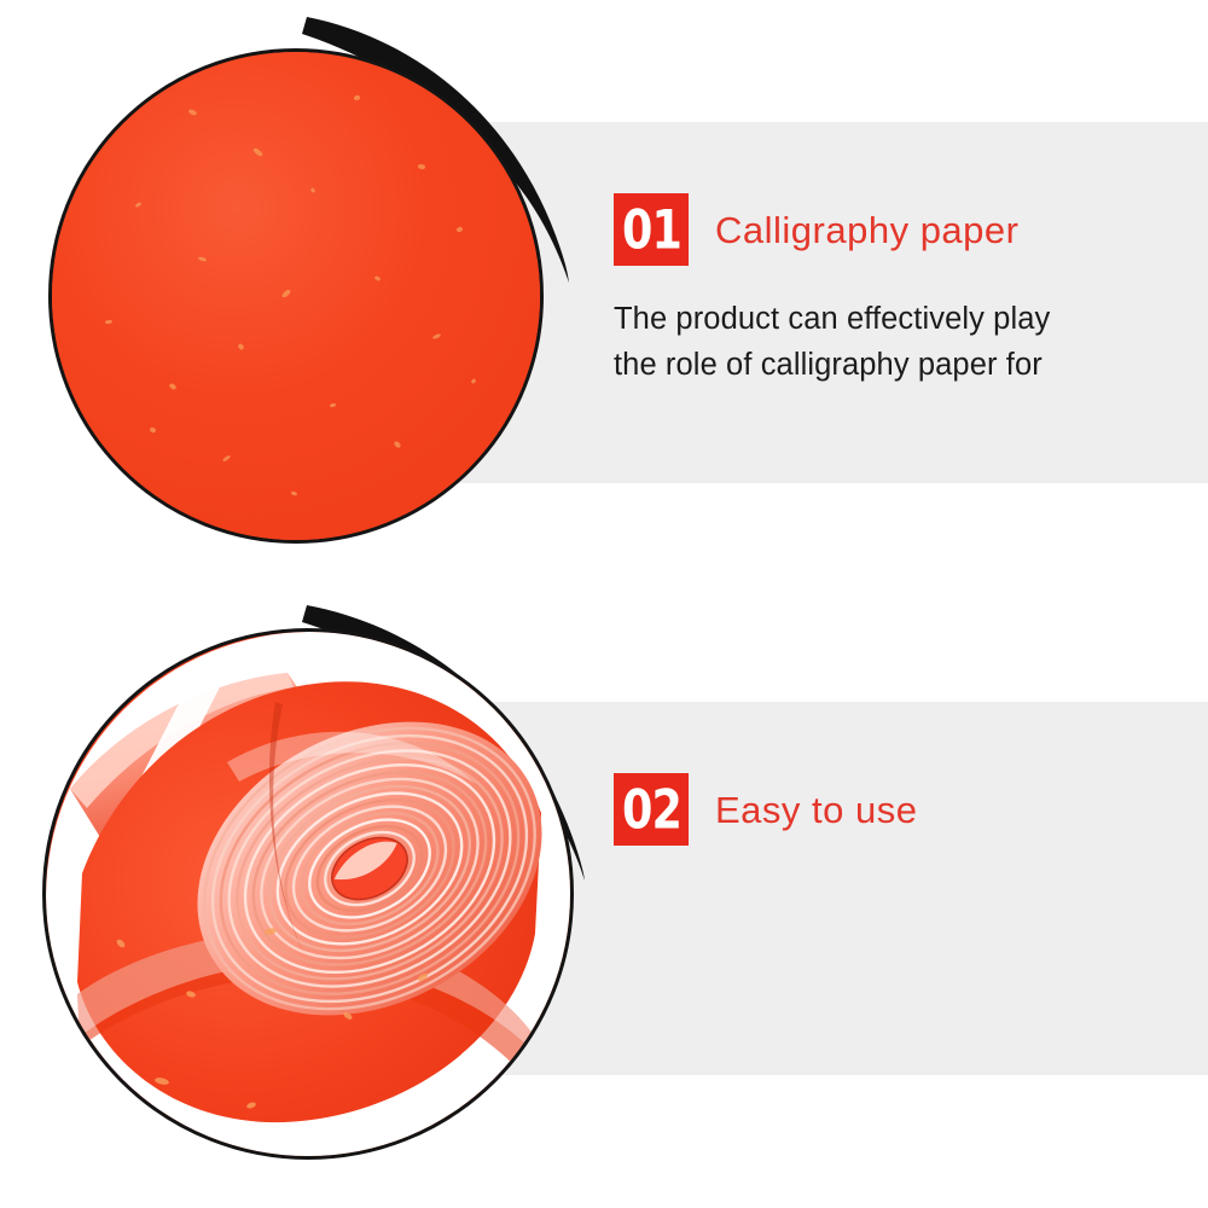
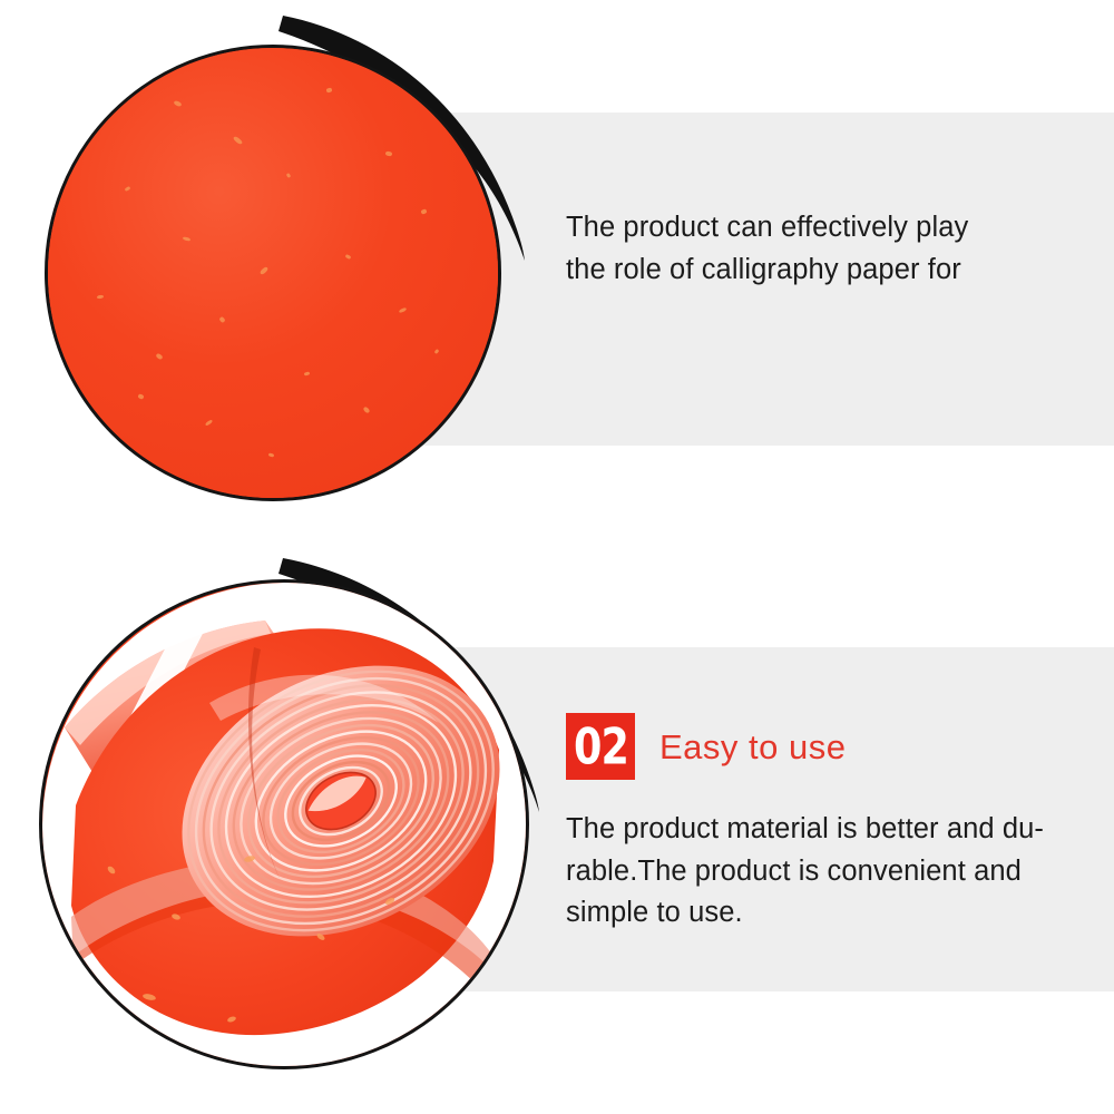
- 01
- Calligraphy paper
  The product can effectively play
  the role of calligraphy paper for
  02
  Easy to use
+ The product material is better and du-
+ rable.The product is convenient and
+ simple to use.
